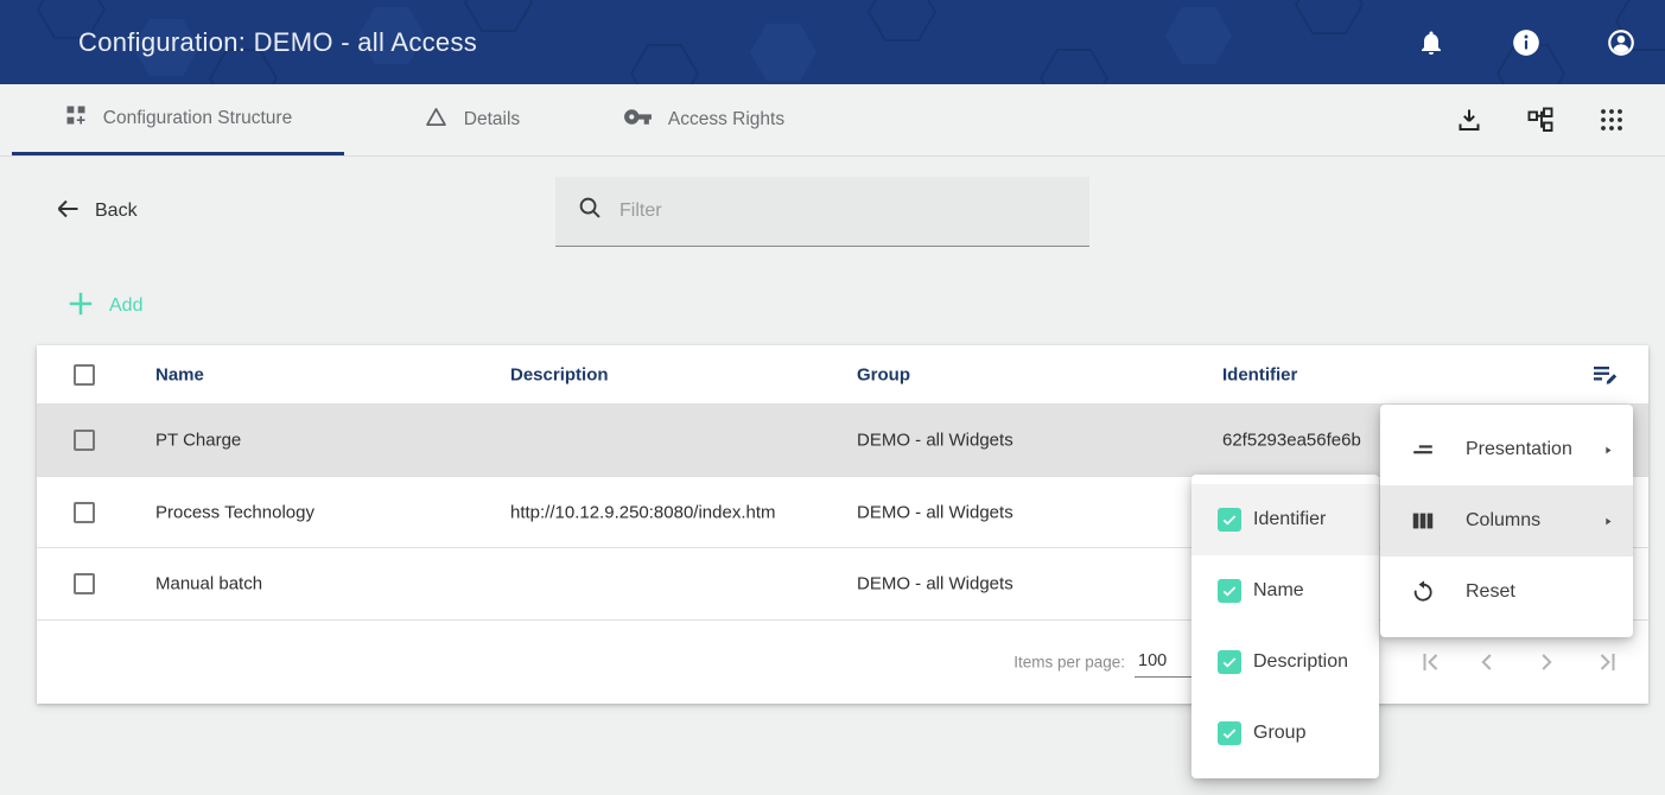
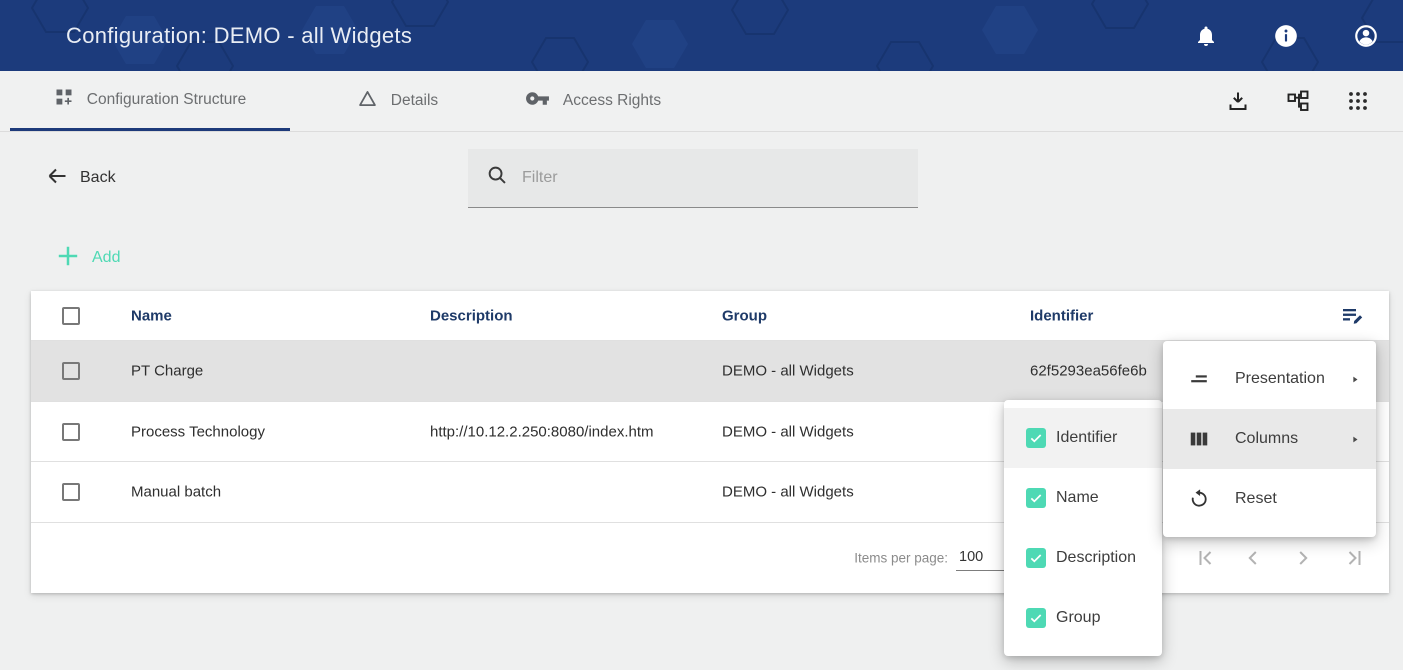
- Configuration: DEMO - all Access
+ Configuration: DEMO - all Widgets
  Configuration Structure
  Details
  Access Rights
  Back
  Filter
  Add
  Name
  Description
  Group
  Identifier
  PT Charge
  DEMO - all Widgets
  62f5293ea56fe6b
  Process Technology
- http://10.12.9.250:8080/index.htm
+ http://10.12.2.250:8080/index.htm
  DEMO - all Widgets
  Manual batch
  DEMO - all Widgets
  Items per page:
  100
  Presentation
  Columns
  Reset
  Identifier
  Name
  Description
  Group
